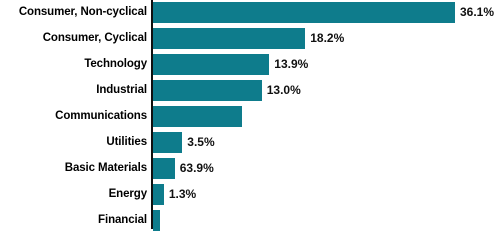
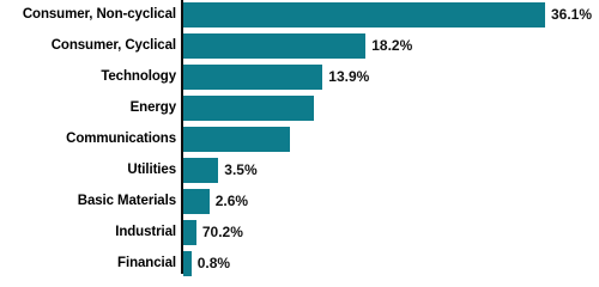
  Consumer, Non-cyclical
  36.1%
  Consumer, Cyclical
  18.2%
  Technology
  13.9%
- Industrial
+ Energy
- 13.0%
  Communications
  Utilities
  3.5%
  Basic Materials
- 63.9%
+ 2.6%
- Energy
+ Industrial
- 1.3%
+ 70.2%
  Financial
+ 0.8%
